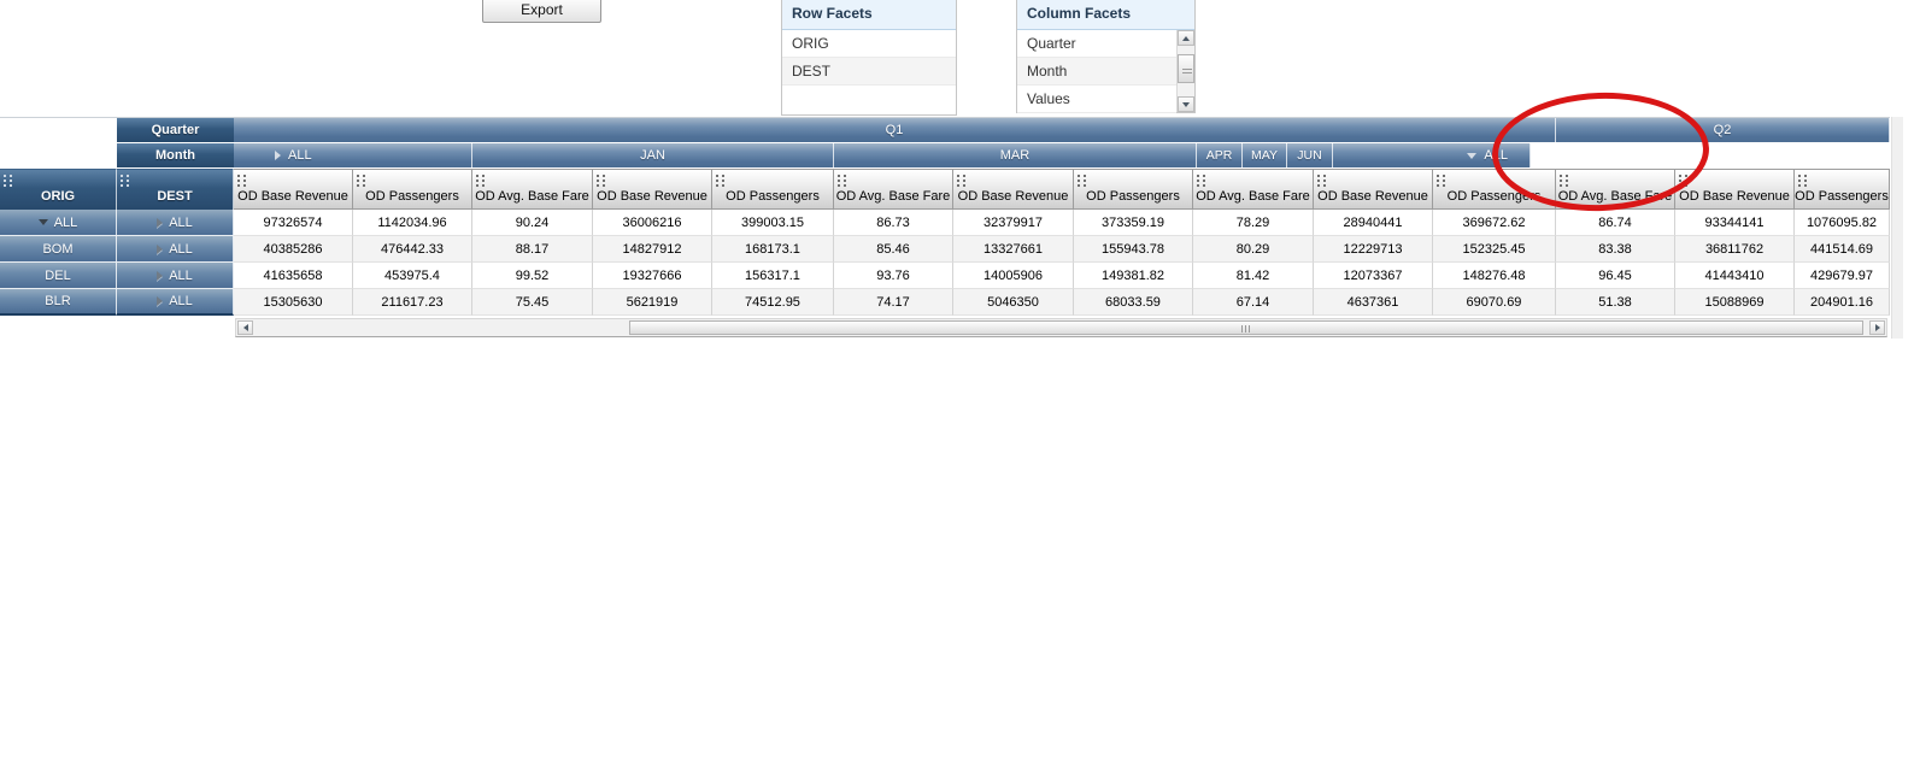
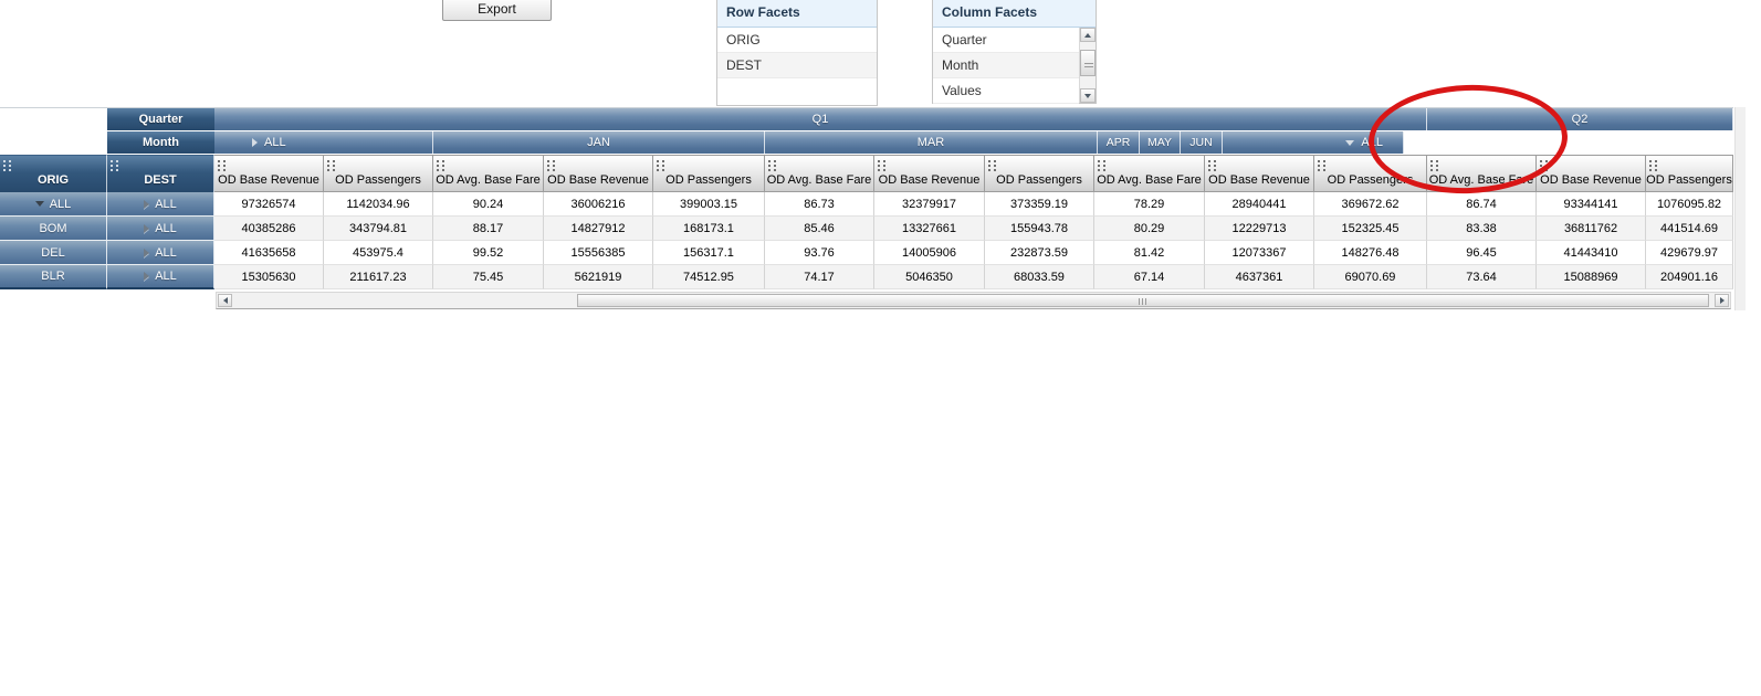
  Export
  Row Facets
  ORIG
  DEST
  Column Facets
  Quarter
  Month
  Values
  Quarter
  Q1
  Q2
  Month
  ALL
  JAN
  MAR
  APR
  MAY
  JUN
  ALL
  ORIG
  DEST
  OD Base Revenue
  OD Passengers
  OD Avg. Base Fare
  OD Base Revenue
  OD Passengers
  OD Avg. Base Fare
  OD Base Revenue
  OD Passengers
  OD Avg. Base Fare
  OD Base Revenue
  OD Passengers
  OD Avg. Base Fare
  OD Base Revenue
  OD Passengers
  ALL
  ALL
  97326574
  1142034.96
  90.24
  36006216
  399003.15
  86.73
  32379917
  373359.19
  78.29
  28940441
  369672.62
  86.74
  93344141
  1076095.82
  BOM
  ALL
  40385286
- 476442.33
+ 343794.81
  88.17
  14827912
  168173.1
  85.46
  13327661
  155943.78
  80.29
  12229713
  152325.45
  83.38
  36811762
  441514.69
  DEL
  ALL
  41635658
  453975.4
  99.52
- 19327666
+ 15556385
  156317.1
  93.76
  14005906
- 149381.82
+ 232873.59
  81.42
  12073367
  148276.48
  96.45
  41443410
  429679.97
  BLR
  ALL
  15305630
  211617.23
  75.45
  5621919
  74512.95
  74.17
  5046350
  68033.59
  67.14
  4637361
  69070.69
- 51.38
+ 73.64
  15088969
  204901.16
